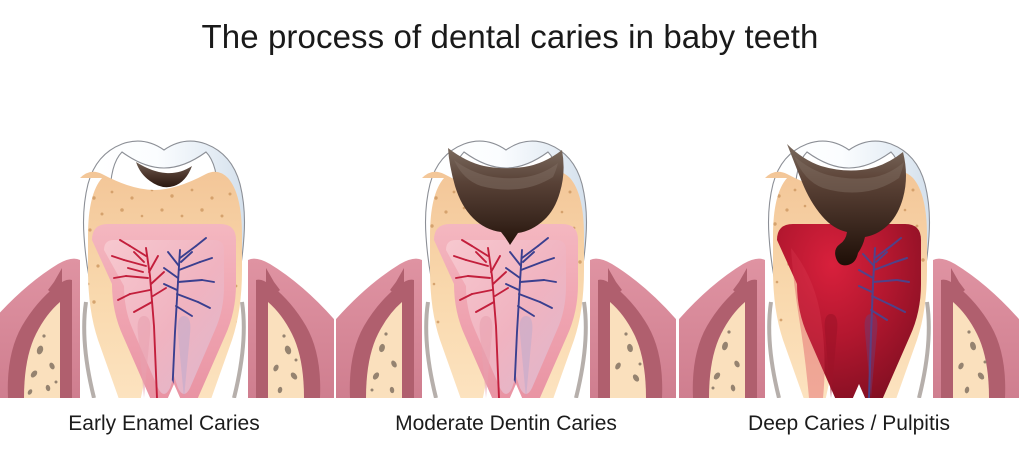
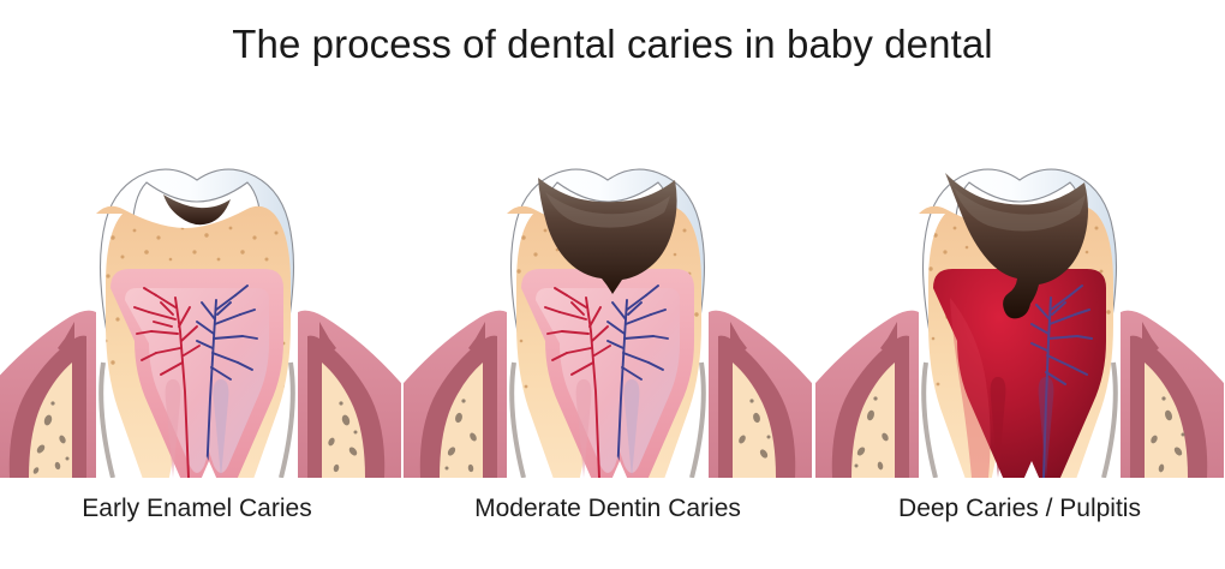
- The process of dental caries in baby teeth
+ The process of dental caries in baby dental
  Early Enamel Caries
  Moderate Dentin Caries
  Deep Caries / Pulpitis
